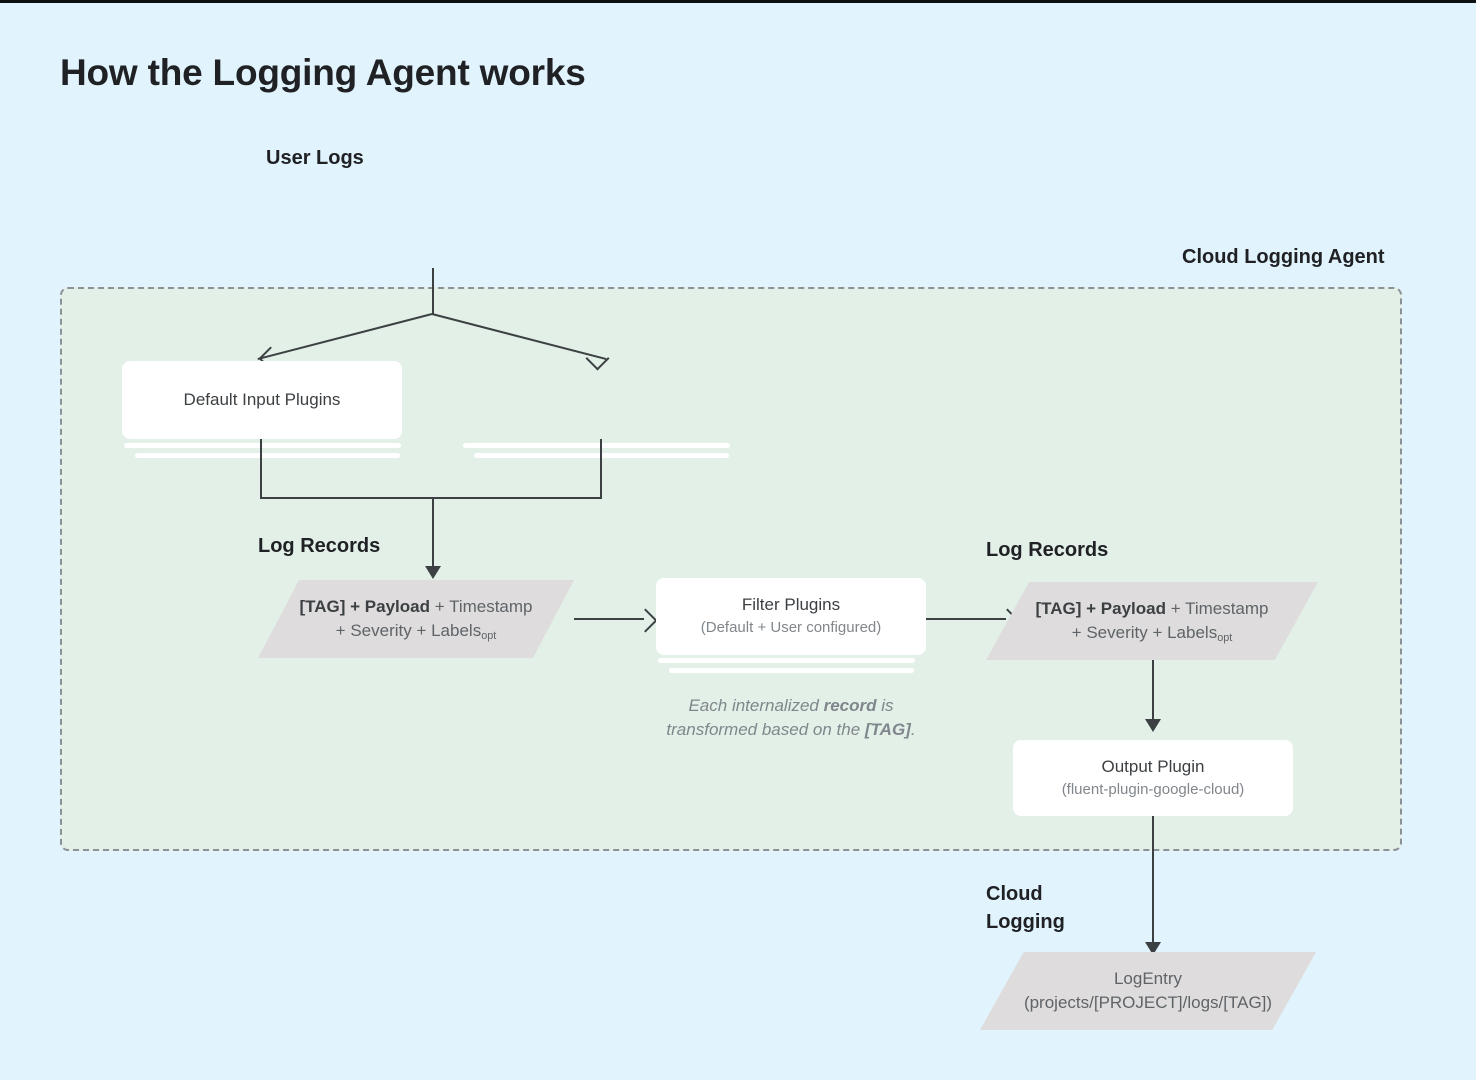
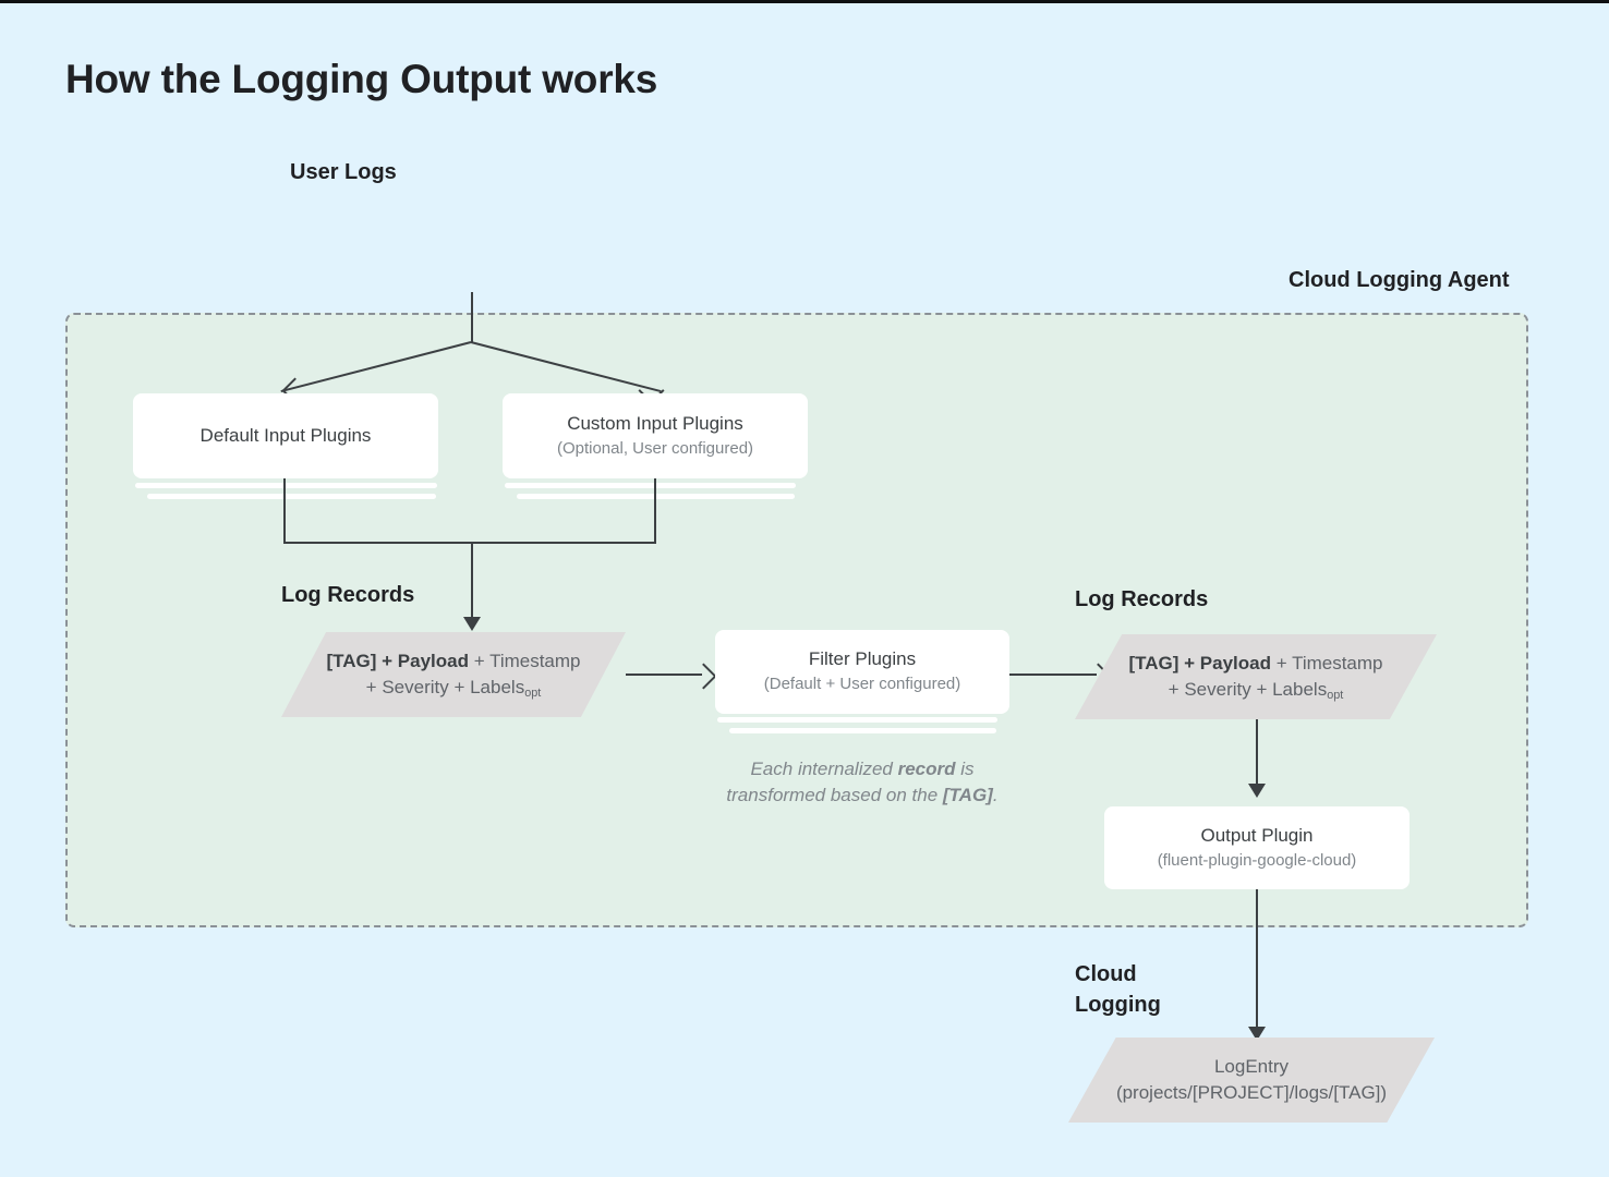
- How the Logging Agent works
+ How the Logging Output works
  User Logs
  Cloud Logging Agent
  Default Input Plugins
+ Custom Input Plugins
+ (Optional, User configured)
  Log Records
  [TAG] + Payload + Timestamp
  + Severity + Labelsopt
  Filter Plugins
  (Default + User configured)
  Each internalized record is
  transformed based on the [TAG].
  Log Records
  [TAG] + Payload + Timestamp
  + Severity + Labelsopt
  Output Plugin
  (fluent-plugin-google-cloud)
  Cloud
  Logging
  LogEntry
  (projects/[PROJECT]/logs/[TAG])
